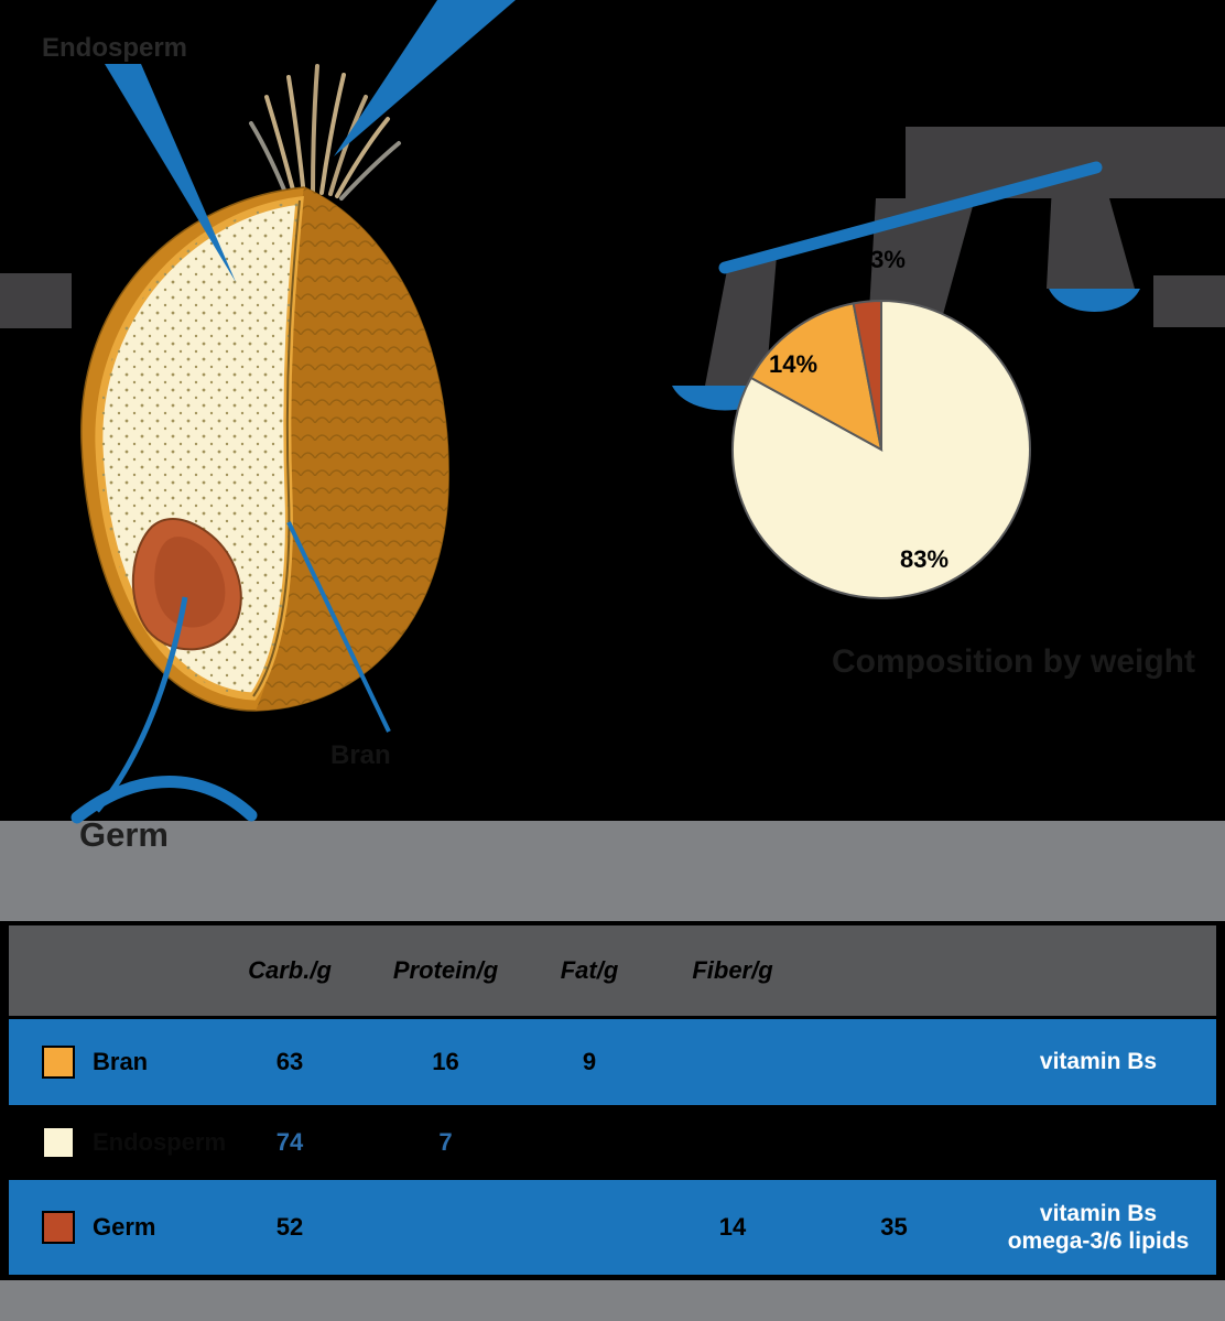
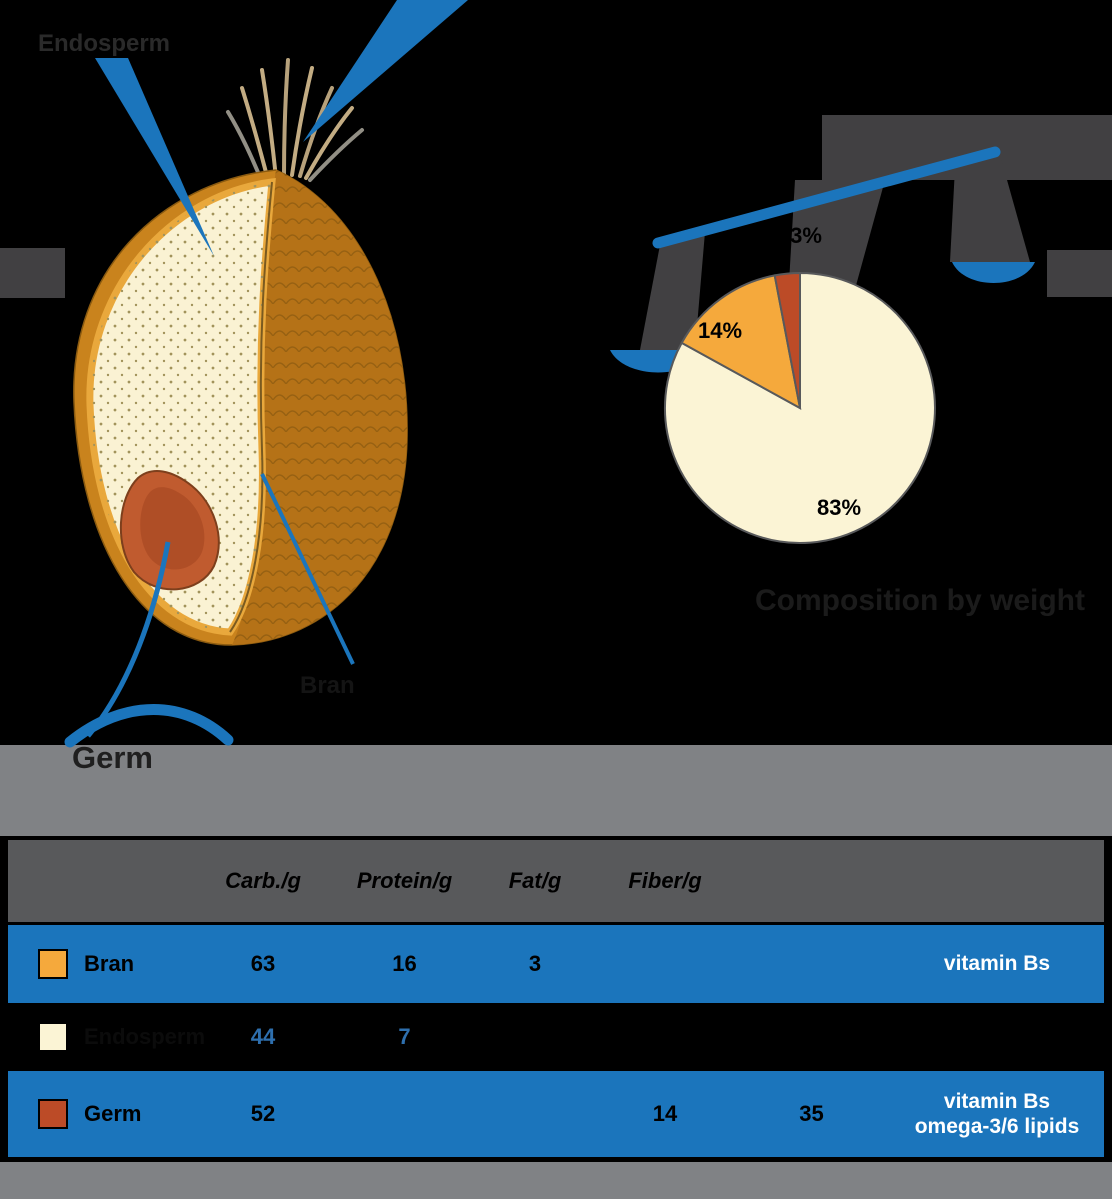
  3%
  14%
  83%
  Composition by weight
  Endosperm
  Germ
  Carb./g
  Protein/g
  Fat/g
  Fiber/g
  Bran
  63
  16
- 9
+ 3
  vitamin Bs
- 74
+ 44
  7
  Germ
  52
  14
  35
  vitamin Bs
  omega-3/6 lipids
